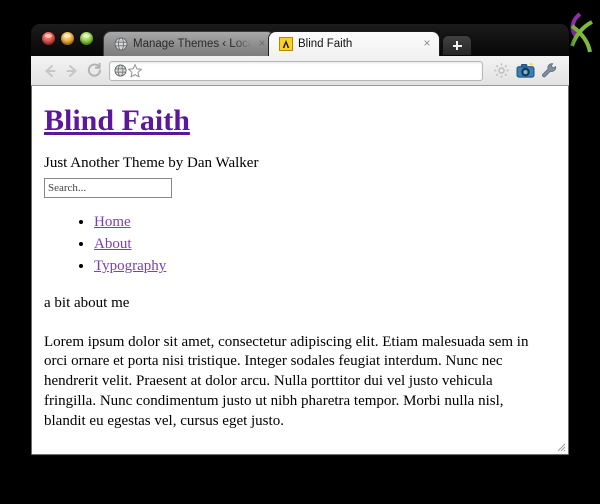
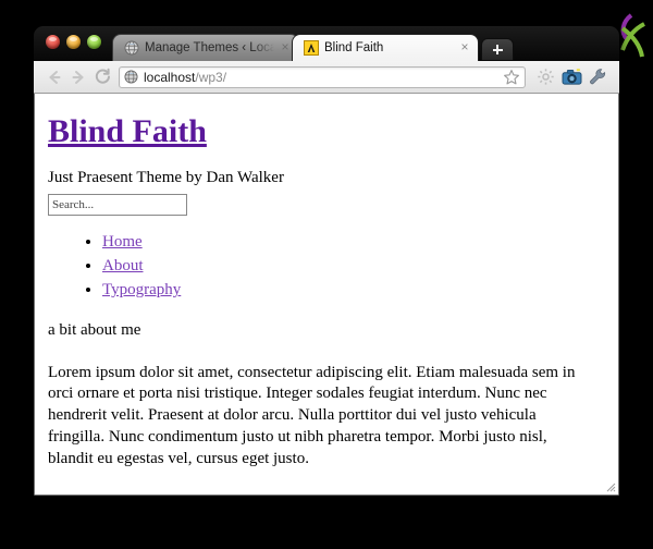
  Manage Themes ‹ Loca
  ×
  Blind Faith
  ×
+ localhost/wp3/
  Blind Faith
- Just Another Theme by Dan Walker
+ Just Praesent Theme by Dan Walker
  Search...
  Home
  About
  Typography
  a bit about me
- Lorem ipsum dolor sit amet, consectetur adipiscing elit. Etiam malesuada sem in orci ornare et porta nisi tristique. Integer sodales feugiat interdum. Nunc nec hendrerit velit. Praesent at dolor arcu. Nulla porttitor dui vel justo vehicula fringilla. Nunc condimentum justo ut nibh pharetra tempor. Morbi nulla nisl, blandit eu egestas vel, cursus eget justo.
+ Lorem ipsum dolor sit amet, consectetur adipiscing elit. Etiam malesuada sem in orci ornare et porta nisi tristique. Integer sodales feugiat interdum. Nunc nec hendrerit velit. Praesent at dolor arcu. Nulla porttitor dui vel justo vehicula fringilla. Nunc condimentum justo ut nibh pharetra tempor. Morbi justo nisl, blandit eu egestas vel, cursus eget justo.
